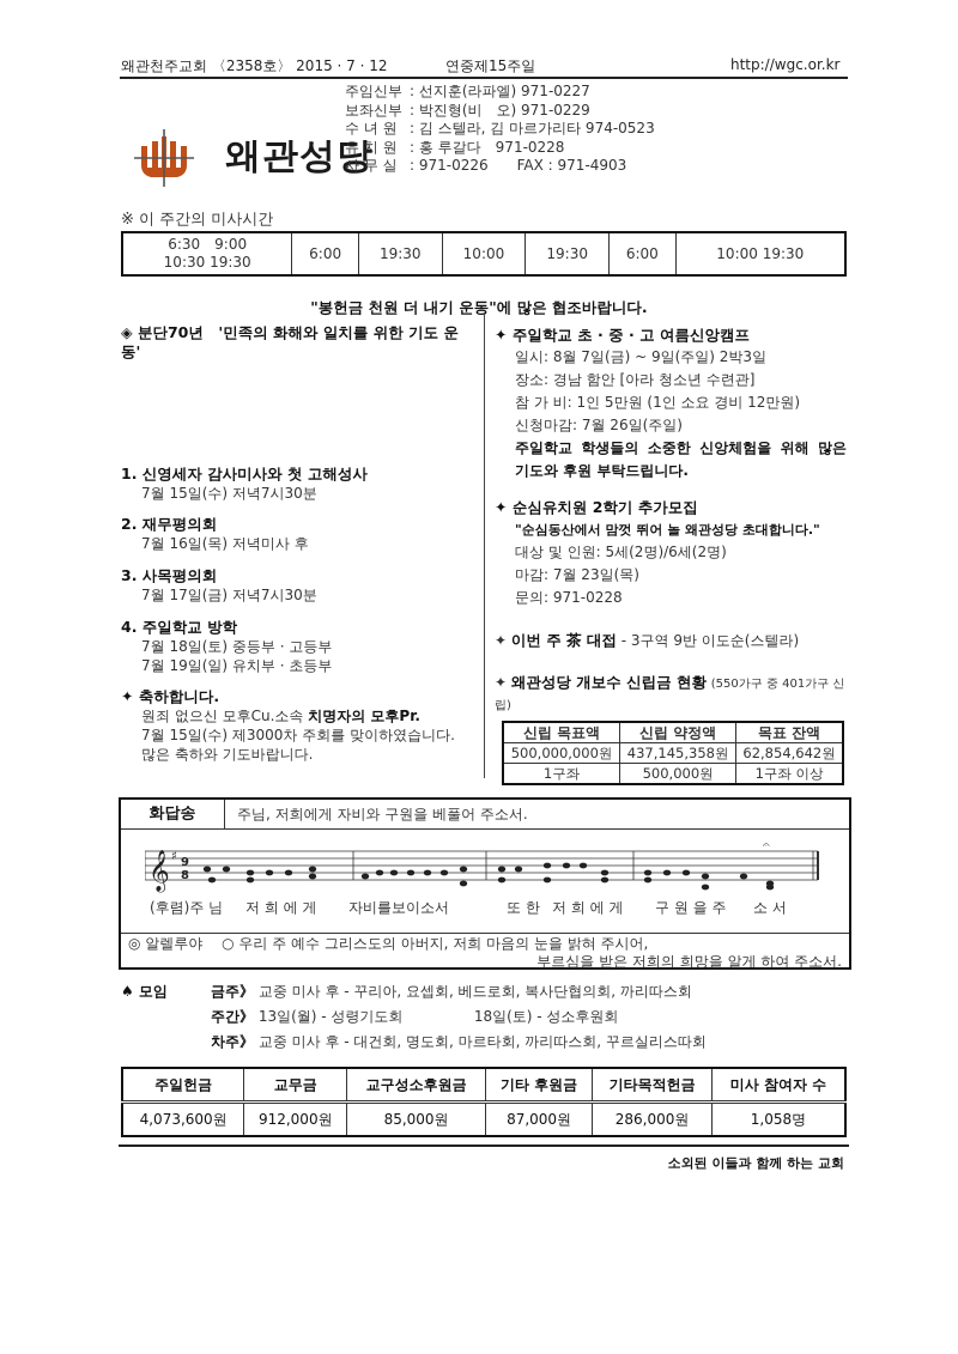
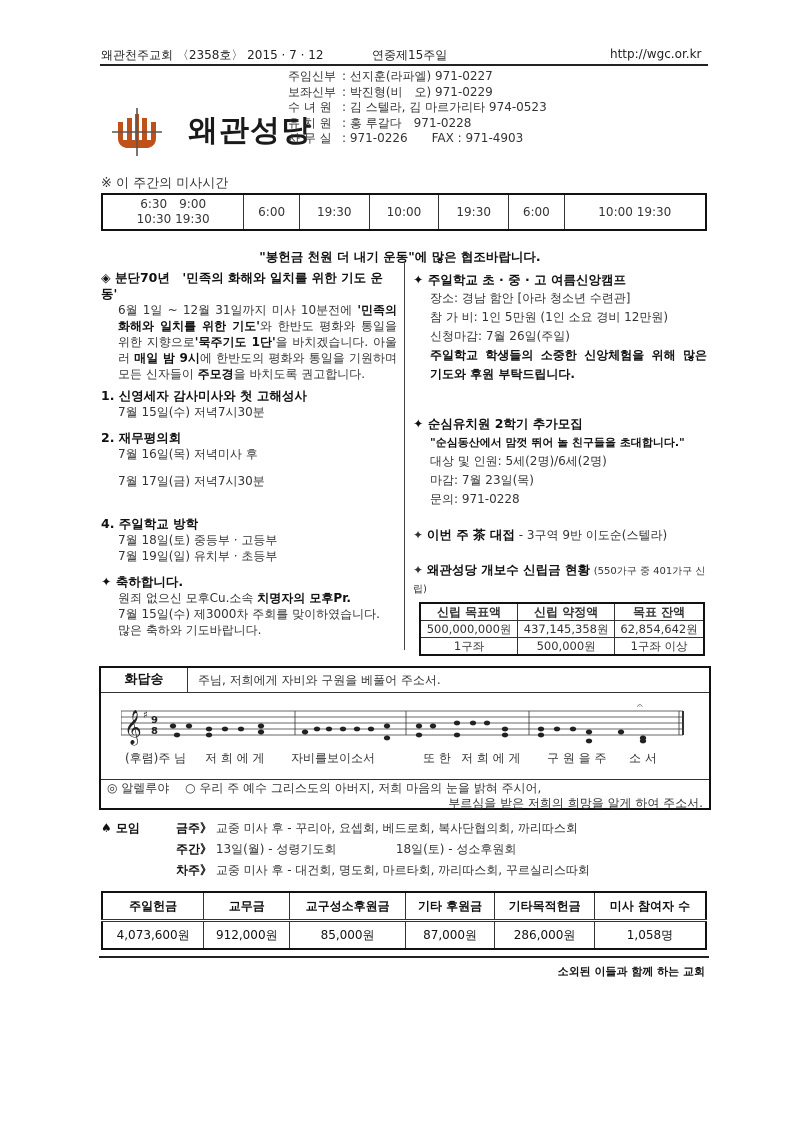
  왜관천주교회 〈2358호〉 2015 · 7 · 12
  연중제15주일
  http://wgc.or.kr
  왜관성당
  주임신부 : 선지훈(라파엘) 971-0227
  보좌신부 : 박진형(비 오) 971-0229
  수 녀 원 : 김 스텔라, 김 마르가리타 974-0523
  유 치 원 : 홍 루갈다 971-0228
  사 무 실 : 971-0226 FAX : 971-4903
  ※ 이 주간의 미사시간
  6:30 9:0010:30 19:30	6:00	19:30	10:00	19:30	6:00	10:00 19:30
  "봉헌금 천원 더 내기 운동"에 많은 협조바랍니다.
  ◈ 분단70년 '민족의 화해와 일치를 위한 기도 운동'
+ 6월 1일 ~ 12월 31일까지 미사 10분전에 '민족의 화해와 일치를 위한 기도'와 한반도 평화와 통일을 위한 지향으로'묵주기도 1단'을 바치겠습니다. 아울러 매일 밤 9시에 한반도의 평화와 통일을 기원하며 모든 신자들이 주모경을 바치도록 권고합니다.
  1. 신영세자 감사미사와 첫 고해성사
  7월 15일(수) 저녁7시30분
  2. 재무평의회
  7월 16일(목) 저녁미사 후
- 3. 사목평의회
  7월 17일(금) 저녁7시30분
  4. 주일학교 방학
  7월 18일(토) 중등부 · 고등부
  7월 19일(일) 유치부 · 초등부
  ✦ 축하합니다.
  원죄 없으신 모후Cu.소속 치명자의 모후Pr.
  7월 15일(수) 제3000차 주회를 맞이하였습니다.
  많은 축하와 기도바랍니다.
  ✦ 주일학교 초 · 중 · 고 여름신앙캠프
- 일시: 8월 7일(금) ~ 9일(주일) 2박3일
  장소: 경남 함안 [아라 청소년 수련관]
  참 가 비: 1인 5만원 (1인 소요 경비 12만원)
  신청마감: 7월 26일(주일)
  주일학교 학생들의 소중한 신앙체험을 위해 많은 기도와 후원 부탁드립니다.
  ✦ 순심유치원 2학기 추가모집
- "순심동산에서 맘껏 뛰어 놀 왜관성당 초대합니다."
+ "순심동산에서 맘껏 뛰어 놀 친구들을 초대합니다."
  대상 및 인원: 5세(2명)/6세(2명)
  마감: 7월 23일(목)
  문의: 971-0228
  ✦ 이번 주 茶 대접 - 3구역 9반 이도순(스텔라)
  ✦ 왜관성당 개보수 신립금 현황 (550가구 중 401가구 신립)
  신립 목표액	신립 약정액	목표 잔액
  500,000,000원	437,145,358원	62,854,642원
  1구좌	500,000원	1구좌 이상
  화답송
  주님, 저희에게 자비와 구원을 베풀어 주소서.
  𝄞
  ♯
  9
  8
  𝄐
  (후렴)주 님
  저 희 에 게
  자비를보이소서
  또 한
  저 희 에 게
  구 원 을 주
  소 서
  ◎ 알렐루야 ○ 우리 주 예수 그리스도의 아버지, 저희 마음의 눈을 밝혀 주시어,
  부르심을 받은 저희의 희망을 알게 하여 주소서.
  ♠ 모임
  금주》 교중 미사 후 - 꾸리아, 요셉회, 베드로회, 복사단협의회, 까리따스회
  주간》 13일(월) - 성령기도회 18일(토) - 성소후원회
  차주》 교중 미사 후 - 대건회, 명도회, 마르타회, 까리따스회, 꾸르실리스따회
  주일헌금	교무금	교구성소후원금	기타 후원금	기타목적헌금	미사 참여자 수
  4,073,600원	912,000원	85,000원	87,000원	286,000원	1,058명
  소외된 이들과 함께 하는 교회
